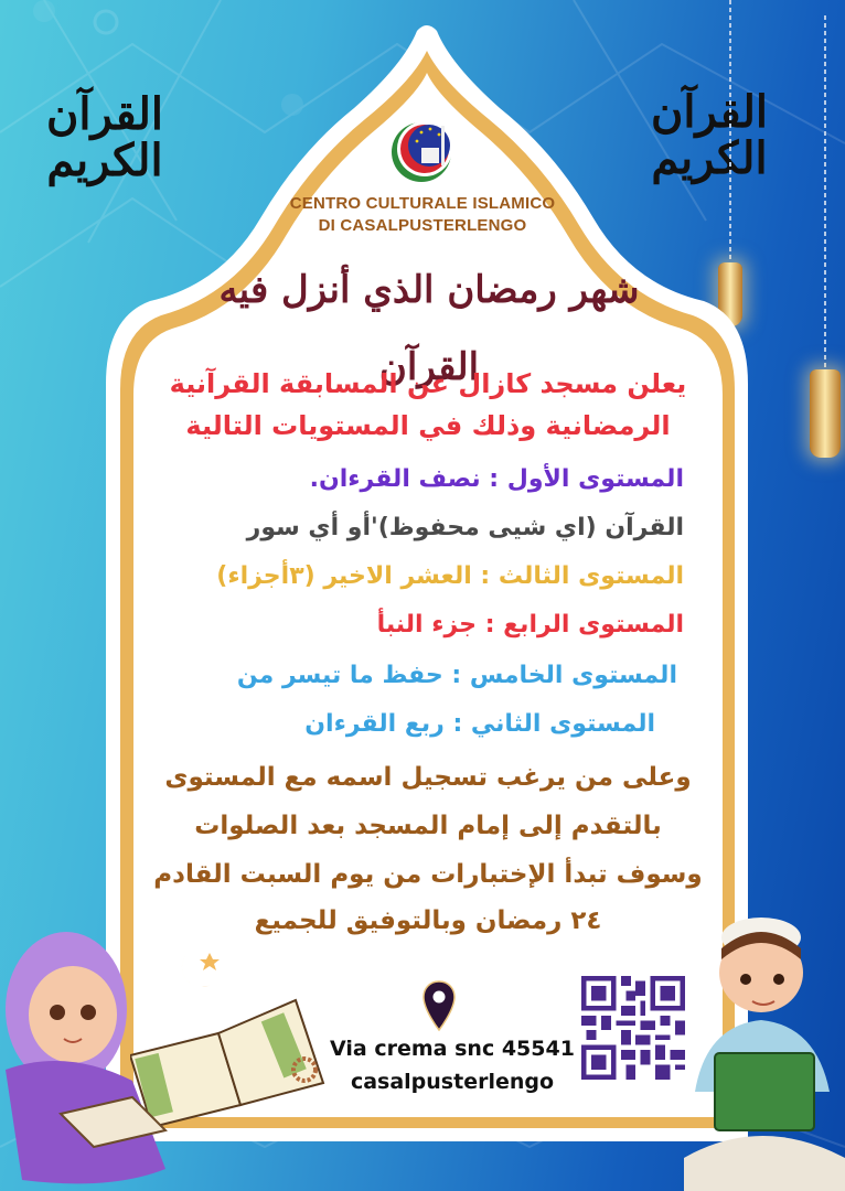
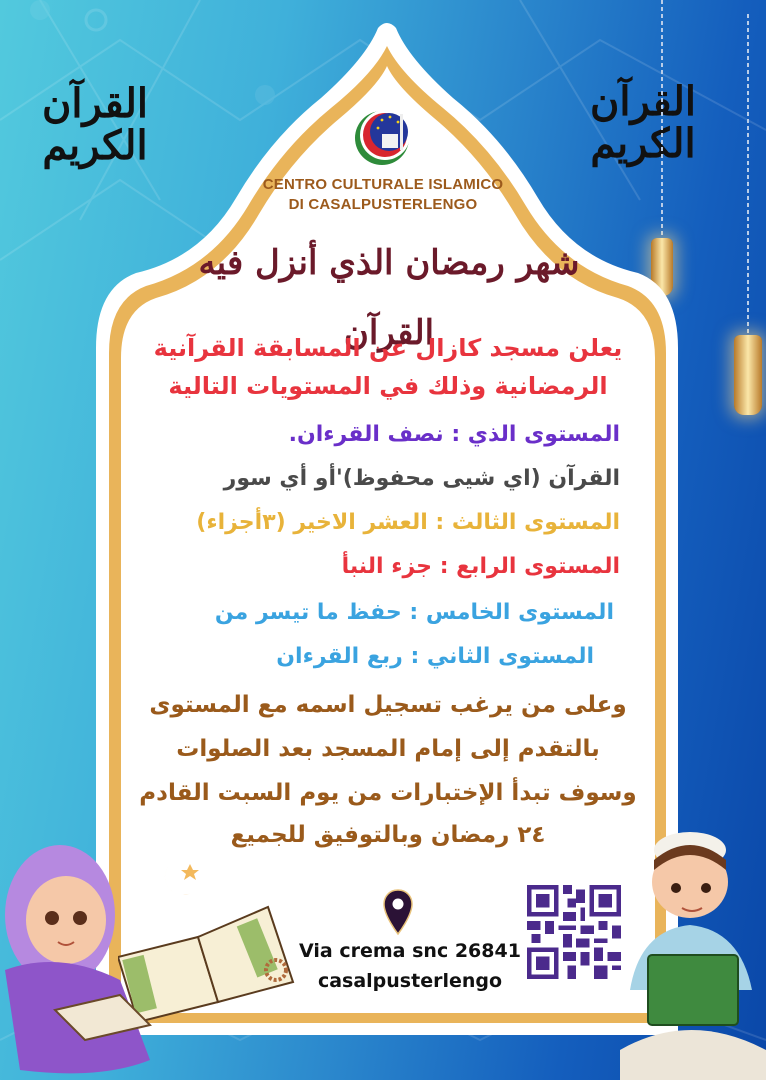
  القرآن الكريم
  الرآن الريم
  CENTRO CULTURALE ISLAMICO
  DI CASALPUSTERLENGO
  شهر رمضان الذي أنزل فيه القرآن
  يعلن مسجد كازال عن المسابقة القرآنية
  الرمضانية وذلك في المستويات التالية
- المستوى الأول : نصف القرءان.
+ المستوى الذي : نصف القرءان.
  القرآن (اي شيى محفوظ)'أو أي سور
  المستوى الثالث : العشر الاخير (٣أجزاء)
  المستوى الرابع : جزء النبأ
  المستوى الخامس : حفظ ما تيسر من
  المستوى الثاني : ربع القرءان
  وعلى من يرغب تسجيل اسمه مع المستوى
  بالتقدم إلى إمام المسجد بعد الصلوات
  وسوف تبدأ الإختبارات من يوم السبت القادم
  ٢٤ رمضان وبالتوفيق للجميع
- Via crema snc 45541
+ Via crema snc 26841
  casalpusterlengo
